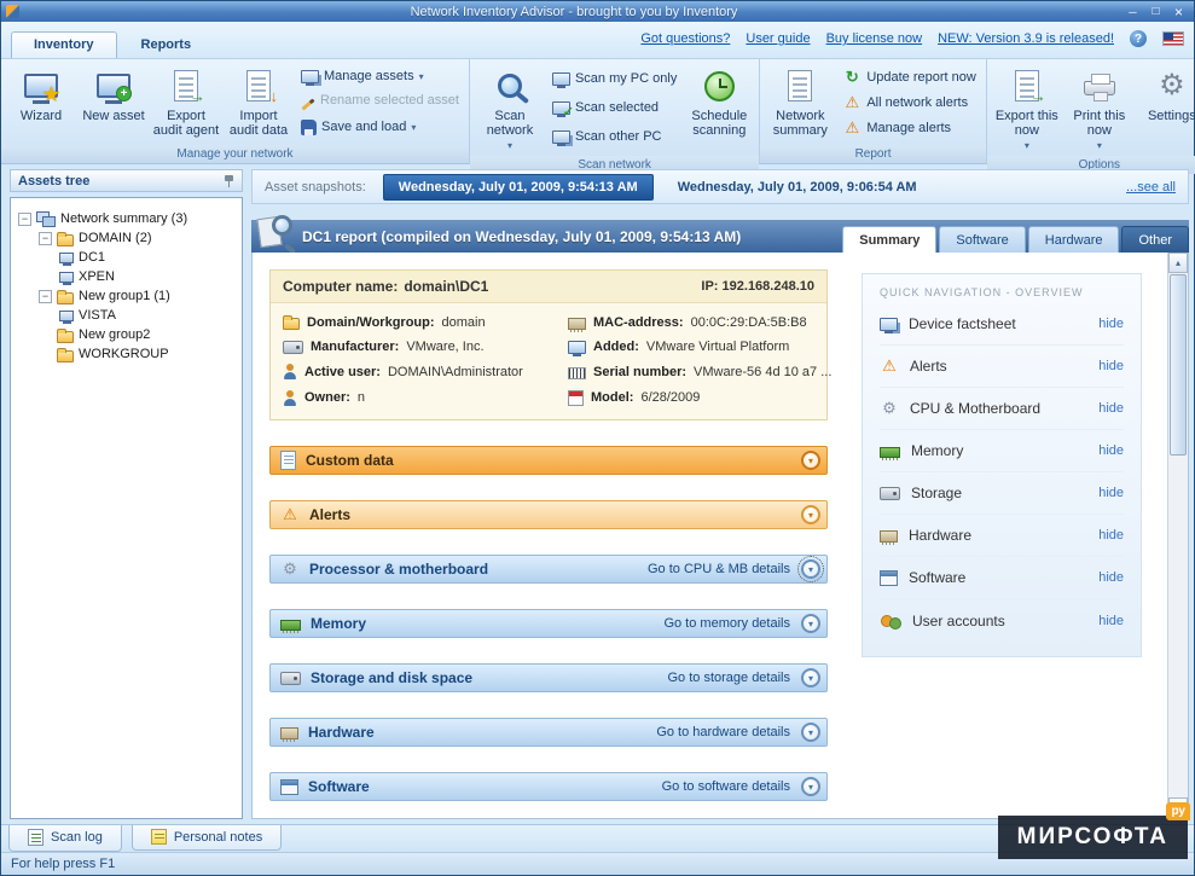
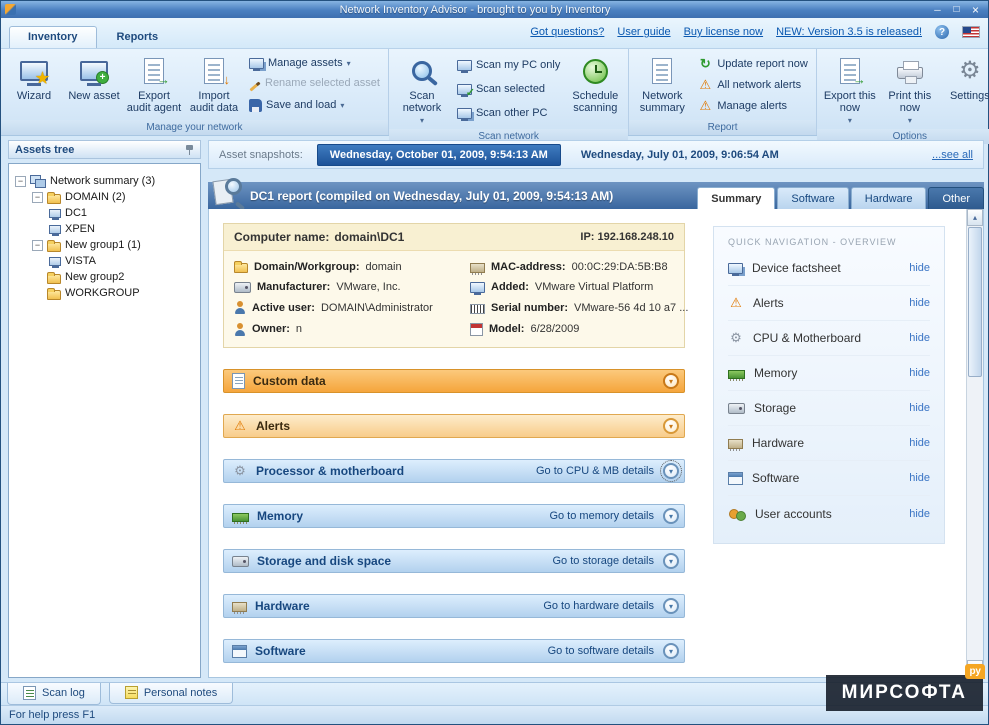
  Network Inventory Advisor - brought to you by Inventory
  Inventory
  Reports
  Got questions?
  User guide
  Buy license now
- NEW: Version 3.9 is released!
+ NEW: Version 3.5 is released!
  Wizard
  New asset
  Export audit agent
  Import audit data
  Manage assets
  Rename selected asset
  Save and load
  Manage your network
  Scan network
  Scan my PC only
  Scan selected
  Scan other PC
  Schedule scanning
  Scan network
  Network summary
  Update report now
  All network alerts
  Manage alerts
  Report
  Export this now
  Print this now
  Settings
  Options
  Assets tree
  Network summary (3)
  DOMAIN (2)
  DC1
  XPEN
  New group1 (1)
  VISTA
  New group2
  WORKGROUP
  Asset snapshots:
- Wednesday, July 01, 2009, 9:54:13 AM
+ Wednesday, October 01, 2009, 9:54:13 AM
  Wednesday, July 01, 2009, 9:06:54 AM
  ...see all
  DC1 report (compiled on Wednesday, July 01, 2009, 9:54:13 AM)
  Summary
  Software
  Hardware
  Other
  Computer name:
  domain\DC1
  IP: 192.168.248.10
  Domain/Workgroup:
  domain
  MAC-address:
  00:0C:29:DA:5B:B8
  Manufacturer:
  VMware, Inc.
  Added:
  VMware Virtual Platform
  Active user:
  DOMAIN\Administrator
  Serial number:
  VMware-56 4d 10 a7 ...
  Owner:
  n
  Model:
  6/28/2009
  Custom data
  Alerts
  Processor & motherboard
  Go to CPU & MB details
  Memory
  Go to memory details
  Storage and disk space
  Go to storage details
  Hardware
  Go to hardware details
  Software
  Go to software details
  QUICK NAVIGATION - OVERVIEW
  Device factsheet
  hide
  Alerts
  hide
  CPU & Motherboard
  hide
  Memory
  hide
  Storage
  hide
  Hardware
  hide
  Software
  hide
  User accounts
  hide
  Scan log
  Personal notes
  For help press F1
  МИРСОФТА
  ру
